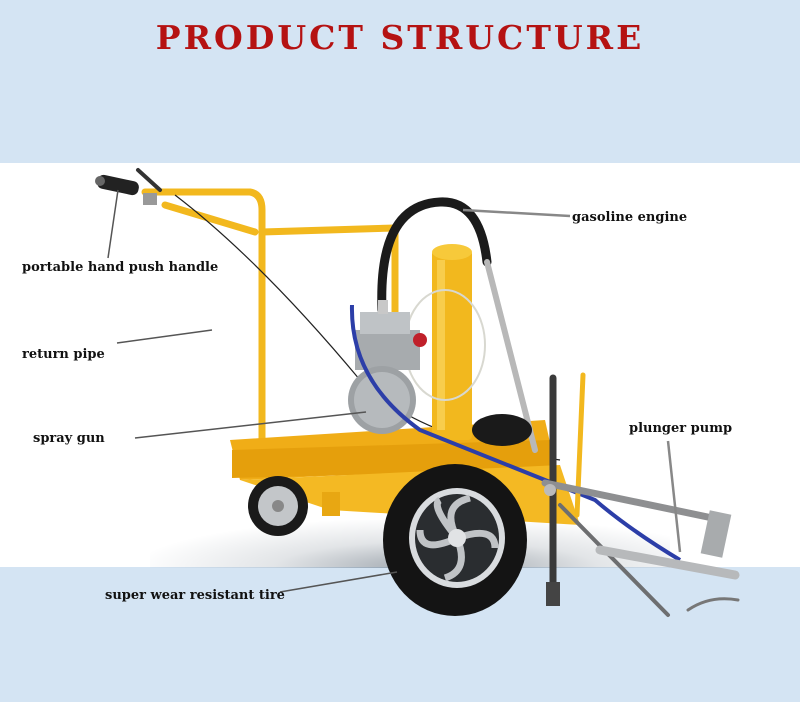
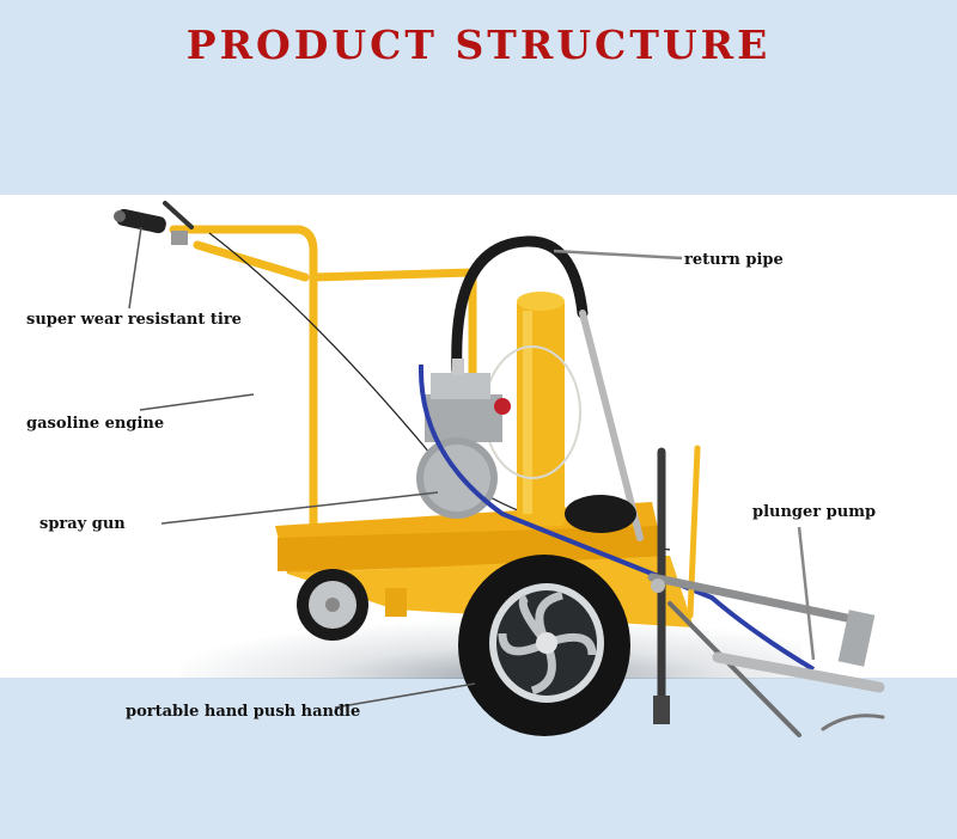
  PRODUCT STRUCTURE
- portable hand push handle
+ super wear resistant tire
- return pipe
+ gasoline engine
  spray gun
- super wear resistant tire
+ portable hand push handle
- gasoline engine
+ return pipe
  plunger pump
